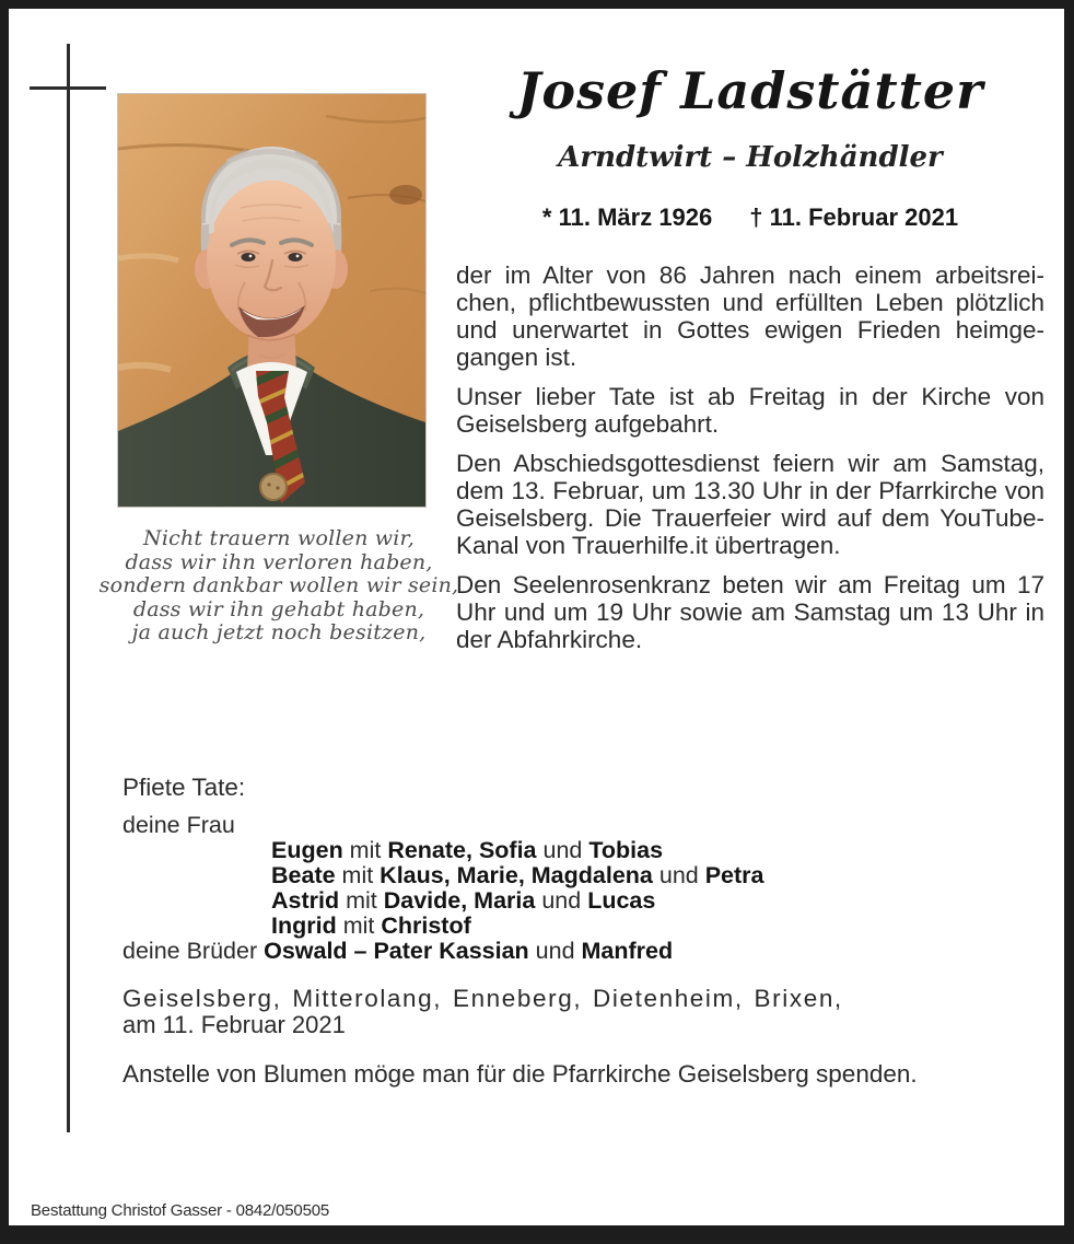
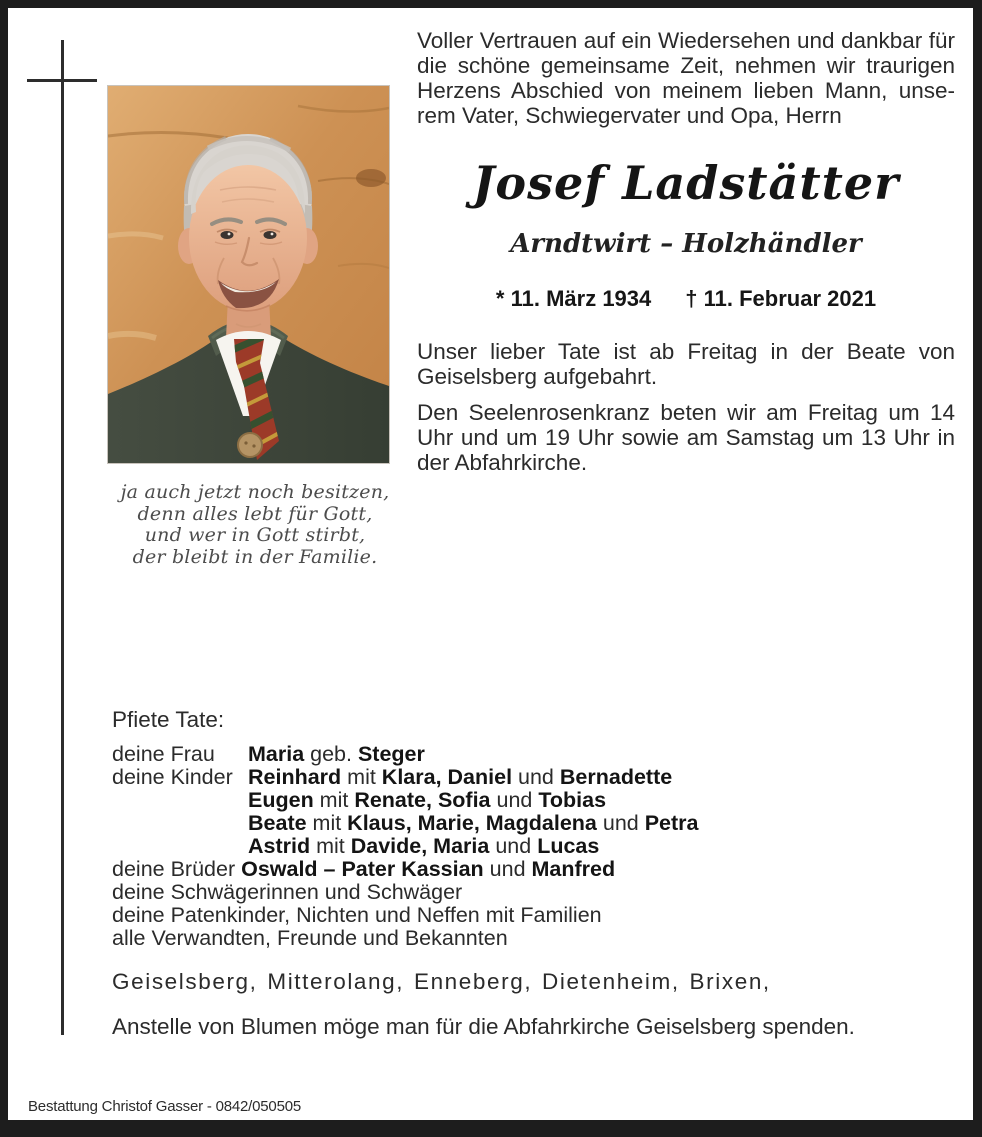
- Nicht trauern wollen wir,
- dass wir ihn verloren haben,
- sondern dankbar wollen wir sein,
- dass wir ihn gehabt haben,
  ja auch jetzt noch besitzen,
+ denn alles lebt für Gott,
+ und wer in Gott stirbt,
+ der bleibt in der Familie.
+ Voller Vertrauen auf ein Wiedersehen und dankbar für die schöne gemeinsame Zeit, nehmen wir traurigen Herzens Abschied von meinem lieben Mann, unse­rem Vater, Schwiegervater und Opa, Herrn
  Josef Ladstätter
  Arndtwirt – Holzhändler
- * 11. März 1926 † 11. Februar 2021
+ * 11. März 1934 † 11. Februar 2021
- der im Alter von 86 Jahren nach einem arbeitsrei­chen, pflichtbewussten und erfüllten Leben plötzlich und unerwartet in Gottes ewigen Frieden heimge­gangen ist.
- Unser lieber Tate ist ab Freitag in der Kirche von Geiselsberg aufgebahrt.
+ Unser lieber Tate ist ab Freitag in der Beate von Geiselsberg aufgebahrt.
- Den Abschiedsgottesdienst feiern wir am Samstag, dem 13. Februar, um 13.30 Uhr in der Pfarrkirche von Geiselsberg. Die Trauerfeier wird auf dem YouTube-Kanal von Trauerhilfe.it übertragen.
- Den Seelenrosenkranz beten wir am Freitag um 17 Uhr und um 19 Uhr sowie am Samstag um 13 Uhr in der Abfahrkirche.
+ Den Seelenrosenkranz beten wir am Freitag um 14 Uhr und um 19 Uhr sowie am Samstag um 13 Uhr in der Abfahrkirche.
  Pfiete Tate:
  deine Frau
+ Maria geb. Steger
+ deine Kinder
+ Reinhard mit Klara, Daniel und Bernadette
  Eugen mit Renate, Sofia und Tobias
  Beate mit Klaus, Marie, Magdalena und Petra
  Astrid mit Davide, Maria und Lucas
- Ingrid mit Christof
  deine Brüder Oswald – Pater Kassian und Manfred
+ deine Schwägerinnen und Schwäger
+ deine Patenkinder, Nichten und Neffen mit Familien
+ alle Verwandten, Freunde und Bekannten
  Geiselsberg, Mitterolang, Enneberg, Dietenheim, Brixen,
- am 11. Februar 2021
- Anstelle von Blumen möge man für die Pfarrkirche Geiselsberg spenden.
+ Anstelle von Blumen möge man für die Abfahrkirche Geiselsberg spenden.
  Bestattung Christof Gasser - 0842/050505
